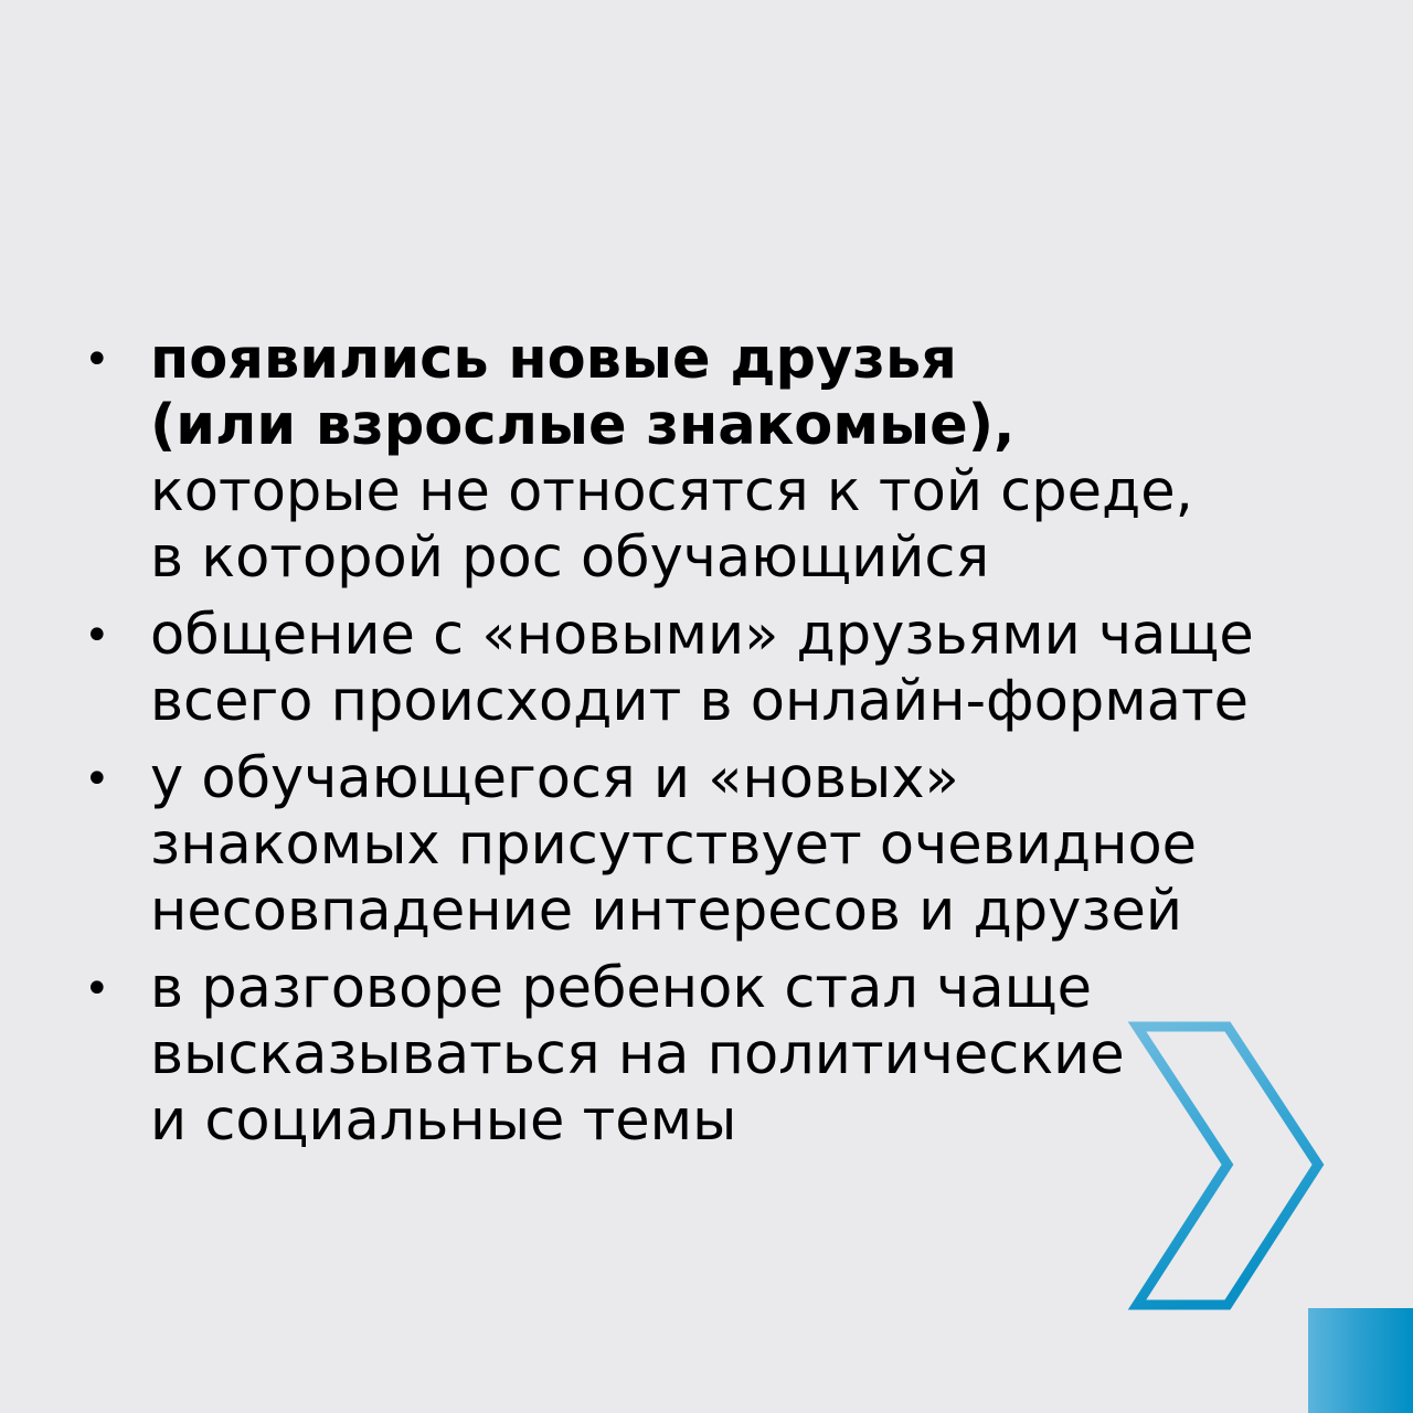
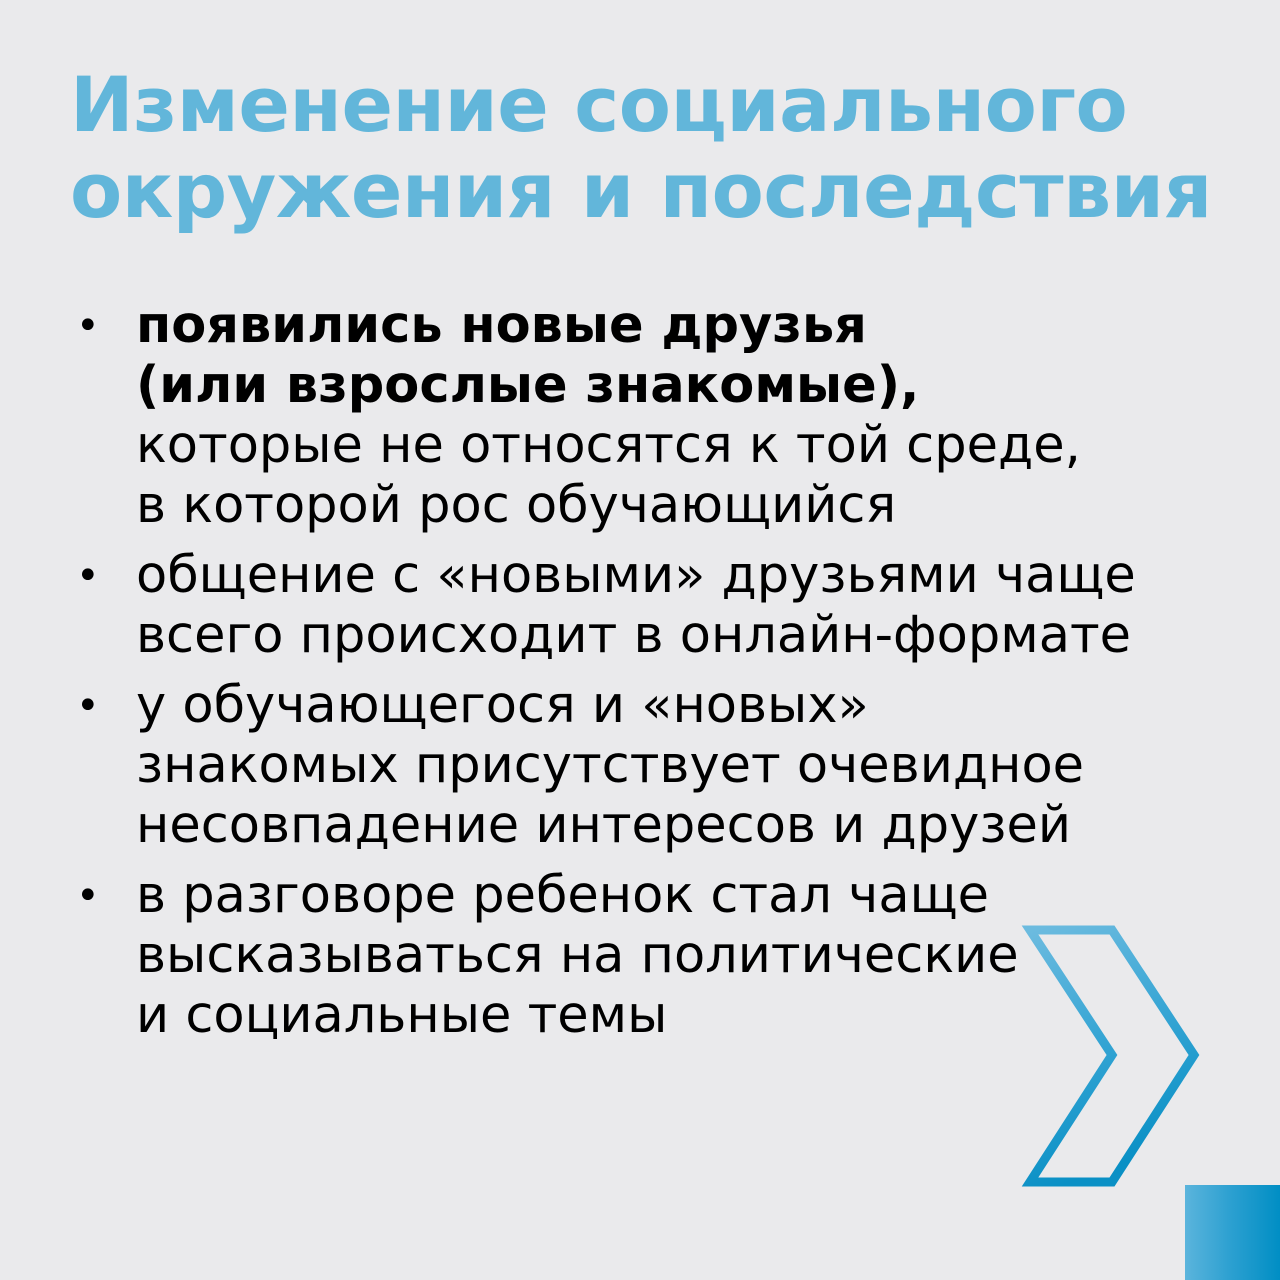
+ Изменение социального
+ окружения и последствия
  •
  появились новые друзья
  (или взрослые знакомые),
  которые не относятся к той среде,
  в которой рос обучающийся
  •
  общение с «новыми» друзьями чаще
  всего происходит в онлайн-формате
  •
  у обучающегося и «новых»
  знакомых присутствует очевидное
  несовпадение интересов и друзей
  •
  в разговоре ребенок стал чаще
  высказываться на политические
  и социальные темы
